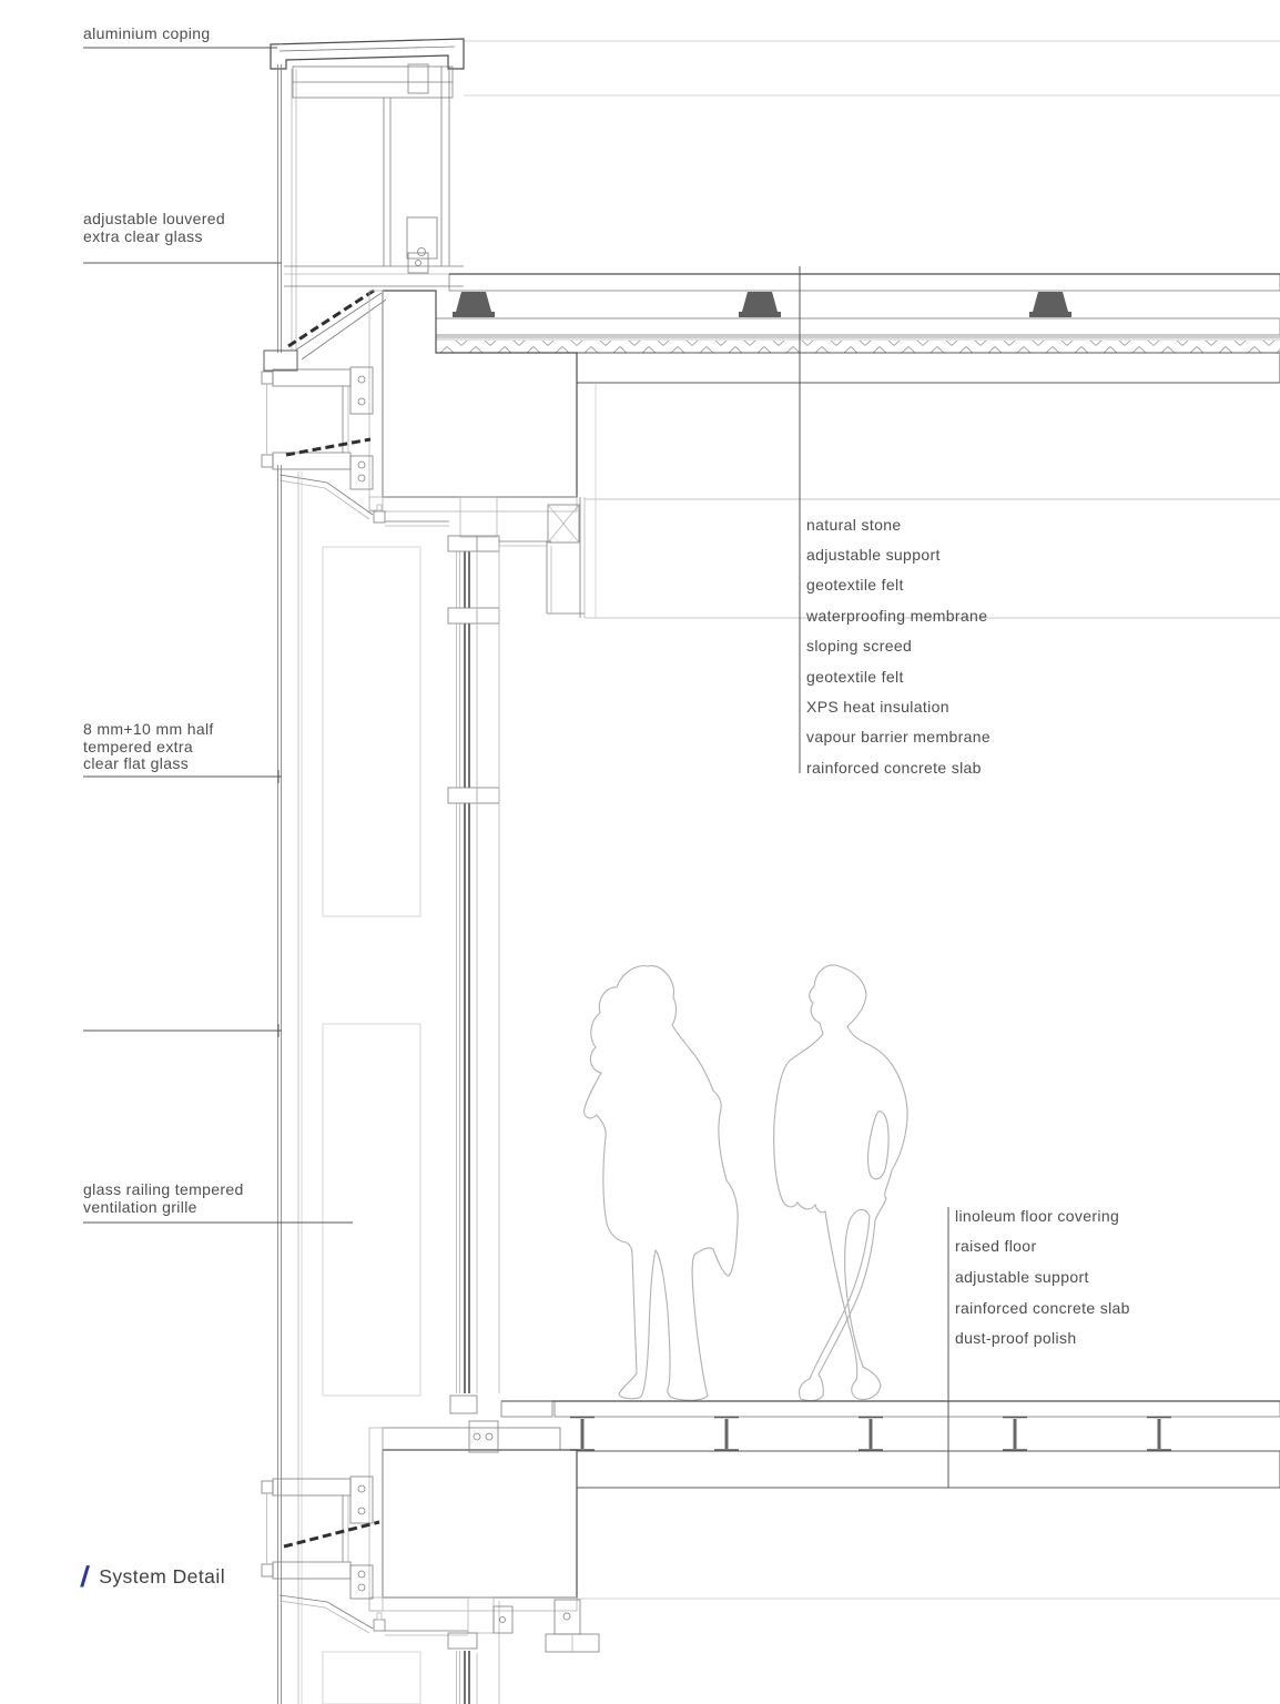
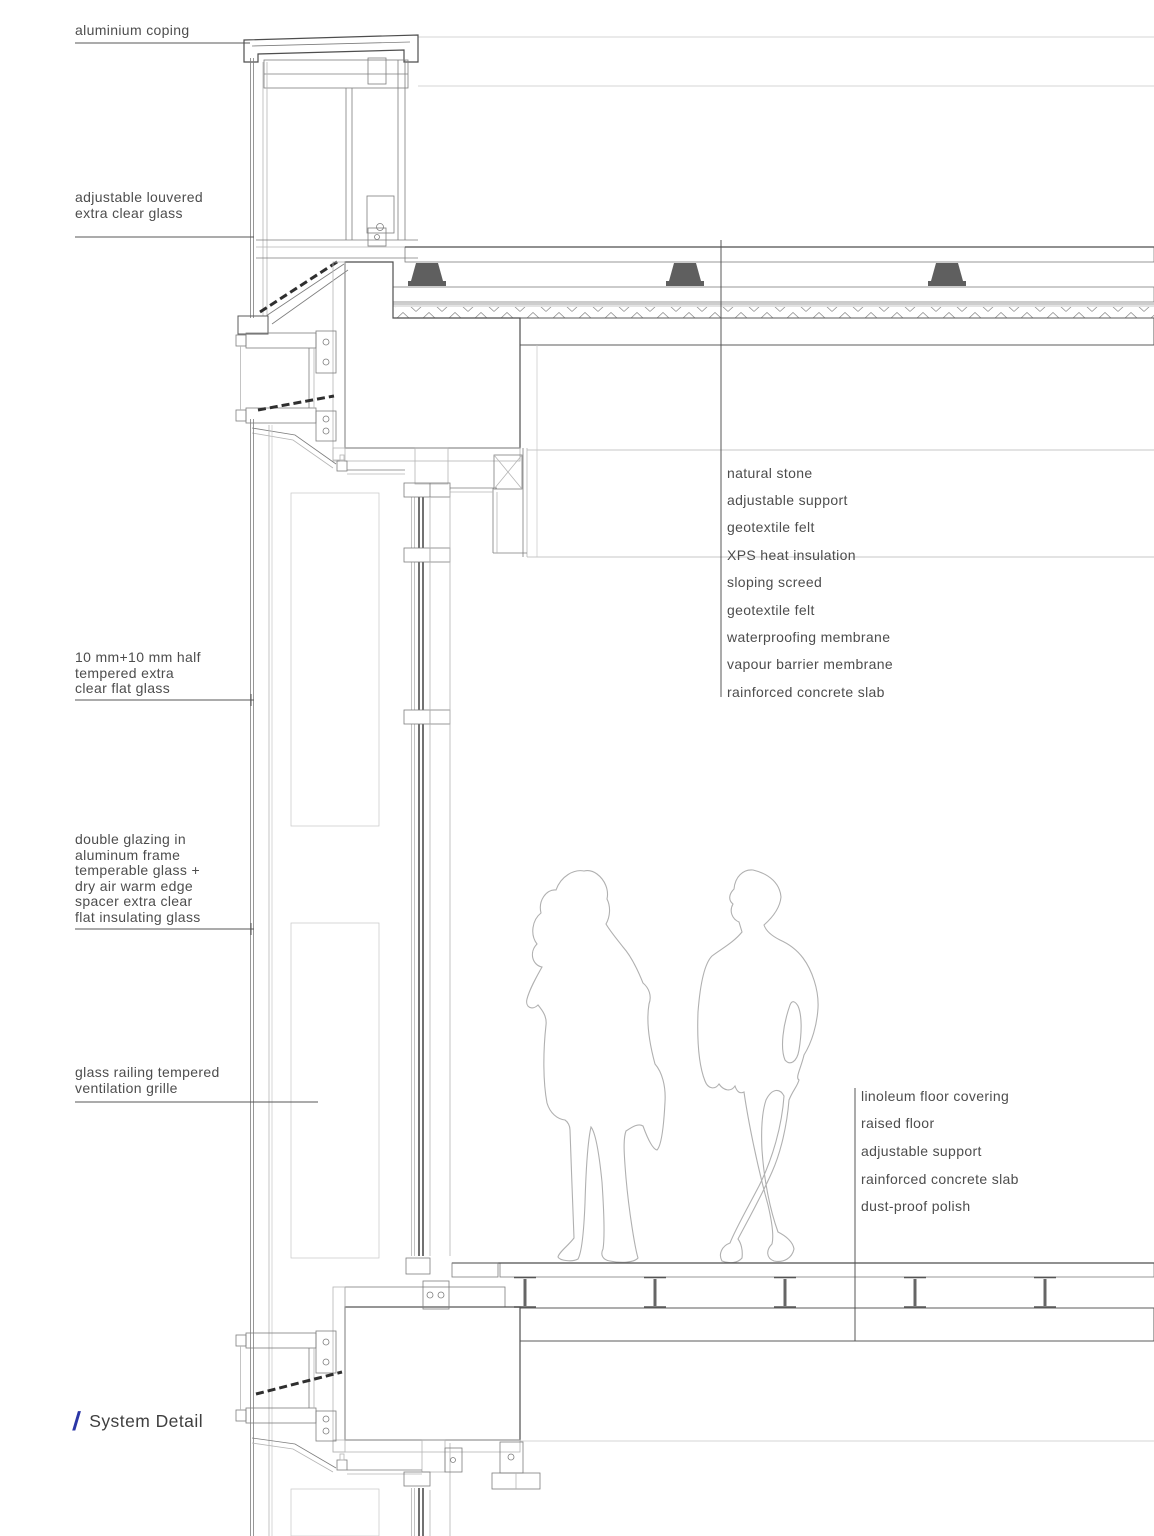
  aluminium coping
  adjustable louvered
  extra clear glass
- 8 mm+10 mm half
+ 10 mm+10 mm half
  tempered extra
  clear flat glass
+ double glazing in
+ aluminum frame
+ temperable glass +
+ dry air warm edge
+ spacer extra clear
+ flat insulating glass
  glass railing tempered
  ventilation grille
  natural stone
  adjustable support
  geotextile felt
- waterproofing membrane
+ XPS heat insulation
  sloping screed
  geotextile felt
- XPS heat insulation
+ waterproofing membrane
  vapour barrier membrane
  rainforced concrete slab
  linoleum floor covering
  raised floor
  adjustable support
  rainforced concrete slab
  dust-proof polish
  System Detail
